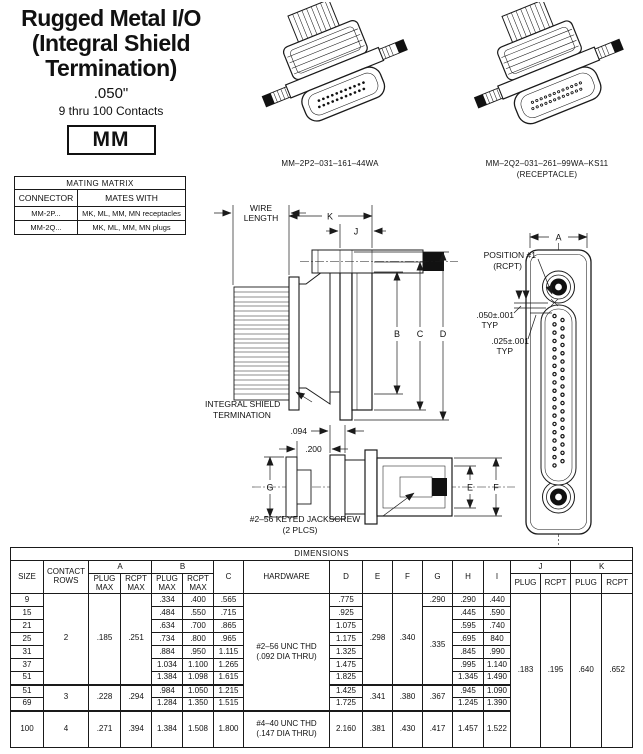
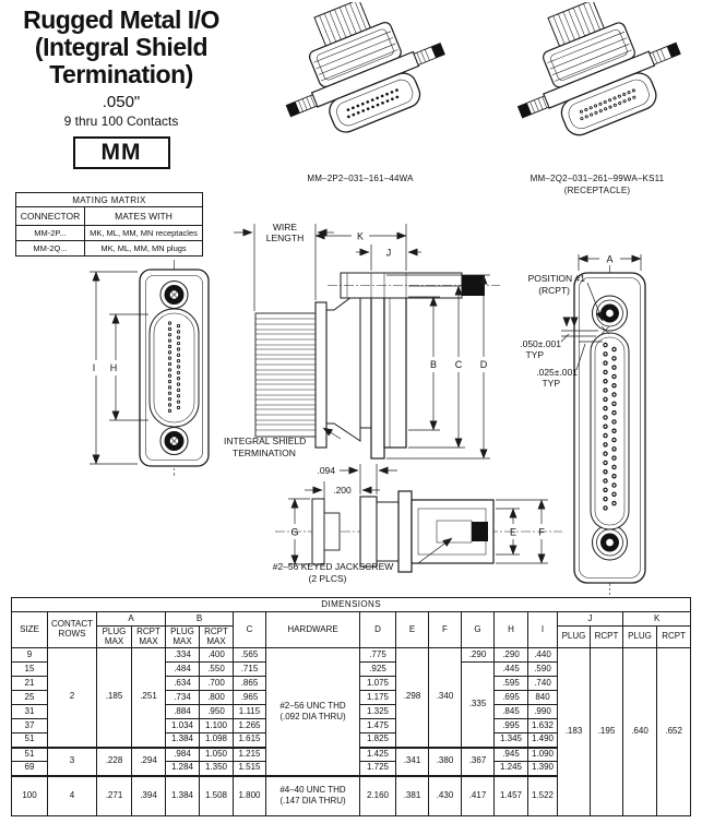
  Rugged Metal I/O
  (Integral Shield
  Termination)
  .050"
  9 thru 100 Contacts
  MM
  MM–2P2–031–161–44WA
  MM–2Q2–031–261–99WA–KS11
  (RECEPTACLE)
  MATING MATRIX
  CONNECTOR	MATES WITH
  MM-2P...	MK, ML, MM, MN receptacles
  MM-2Q...	MK, ML, MM, MN plugs
+ I
+ H
  WIRE
  LENGTH
  K
  J
  B
  C
  D
  INTEGRAL SHIELD
  TERMINATION
  .094
  .200
  G
  E
  F
  #2–56 KEYED JACKSCREW
  (2 PLCS)
  A
  POSITION #1
  (RCPT)
  .050±.001
  TYP
  .025±.001
  TYP
  DIMENSIONS
  SIZE	CONTACT ROWS	A	B	C	HARDWARE	D	E	F	G	H	I	J	K
  PLUG MAX	RCPT MAX	PLUG MAX	RCPT MAX	PLUG	RCPT	PLUG	RCPT
  9	2	.185	.251	.334	.400	.565	#2–56 UNC THD (.092 DIA THRU)	.775	.298	.340	.290	.290	.440	.183	.195	.640	.652
  15	.484	.550	.715	.925	.335	.445	.590
  21	.634	.700	.865	1.075	.595	.740
  25	.734	.800	.965	1.175	.695	840
  31	.884	.950	1.115	1.325	.845	.990
- 37	1.034	1.100	1.265	1.475	.995	1.140
+ 37	1.034	1.100	1.265	1.475	.995	1.632
  51	1.384	1.098	1.615	1.825	1.345	1.490
  51	3	.228	.294	.984	1.050	1.215	1.425	.341	.380	.367	.945	1.090
  69	1.284	1.350	1.515	1.725	1.245	1.390
  100	4	.271	.394	1.384	1.508	1.800	#4–40 UNC THD (.147 DIA THRU)	2.160	.381	.430	.417	1.457	1.522
